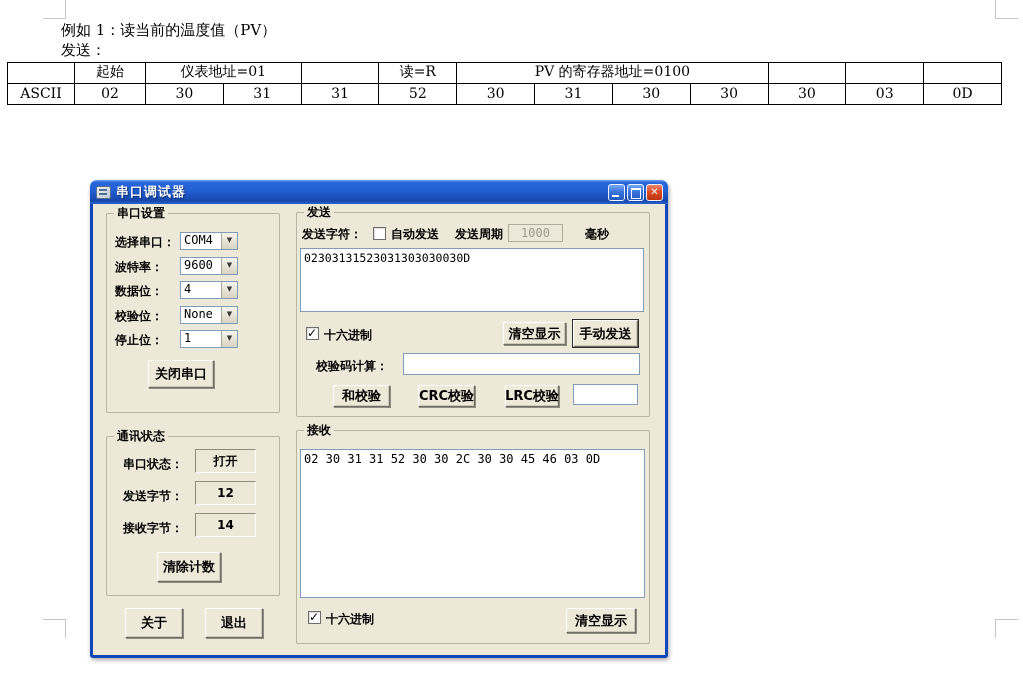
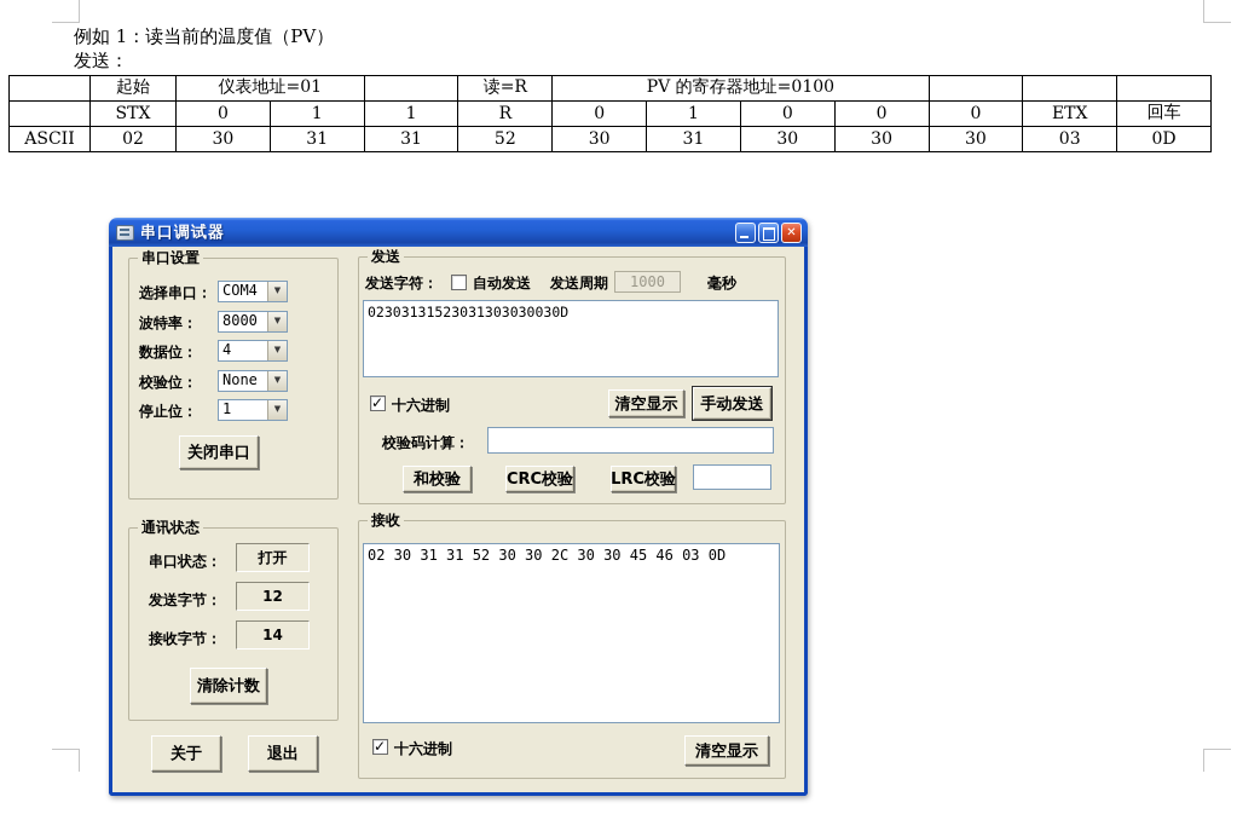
  例如 1：读当前的温度值（PV）
  发送：
  	起始	仪表地址=01		读=R	PV 的寄存器地址=0100
+ 	STX	0	1	1	R	0	1	0	0	0	ETX	回车
  ASCII	02	30	31	31	52	30	31	30	30	30	03	0D
  串口调试器
  串口设置
  选择串口：
  COM4
  波特率：
- 9600
+ 8000
  数据位：
  4
  校验位：
  None
  停止位：
  1
  关闭串口
  通讯状态
  串口状态：
  打开
  发送字节：
  12
  接收字节：
  14
  清除计数
  关于
  退出
  发送
  发送字符：
  自动发送
  发送周期
  1000
  毫秒
  02303131523031303030030D
  十六进制
  清空显示
  手动发送
  校验码计算：
  和校验
  CRC校验
  LRC校验
  接收
  02 30 31 31 52 30 30 2C 30 30 45 46 03 0D
  十六进制
  清空显示
